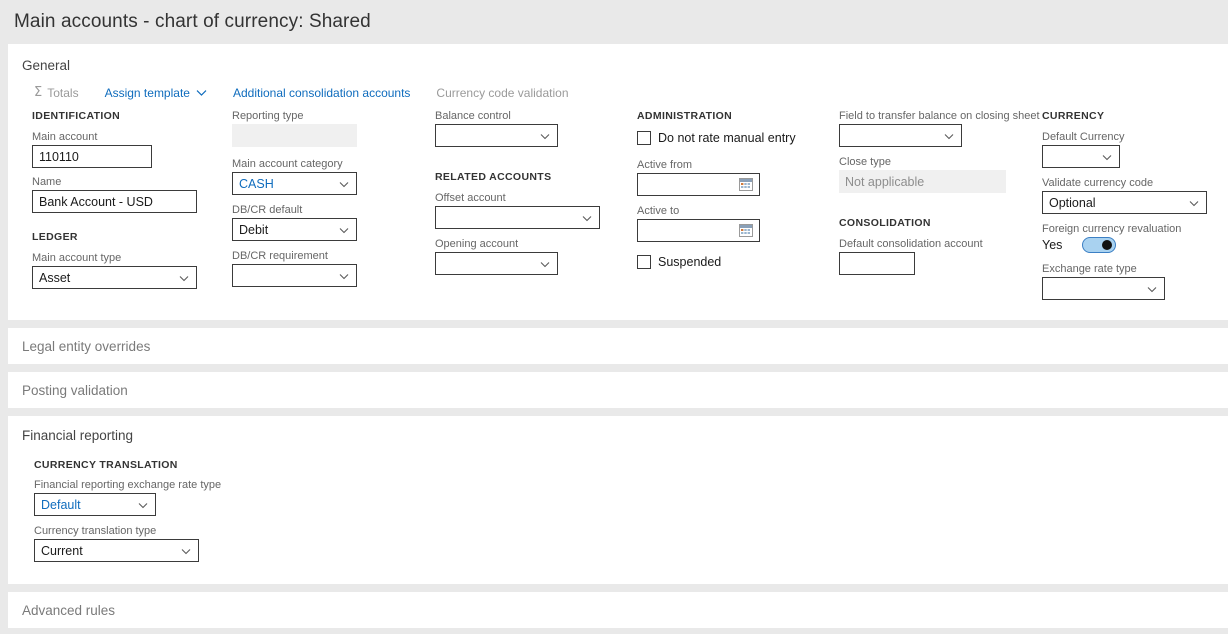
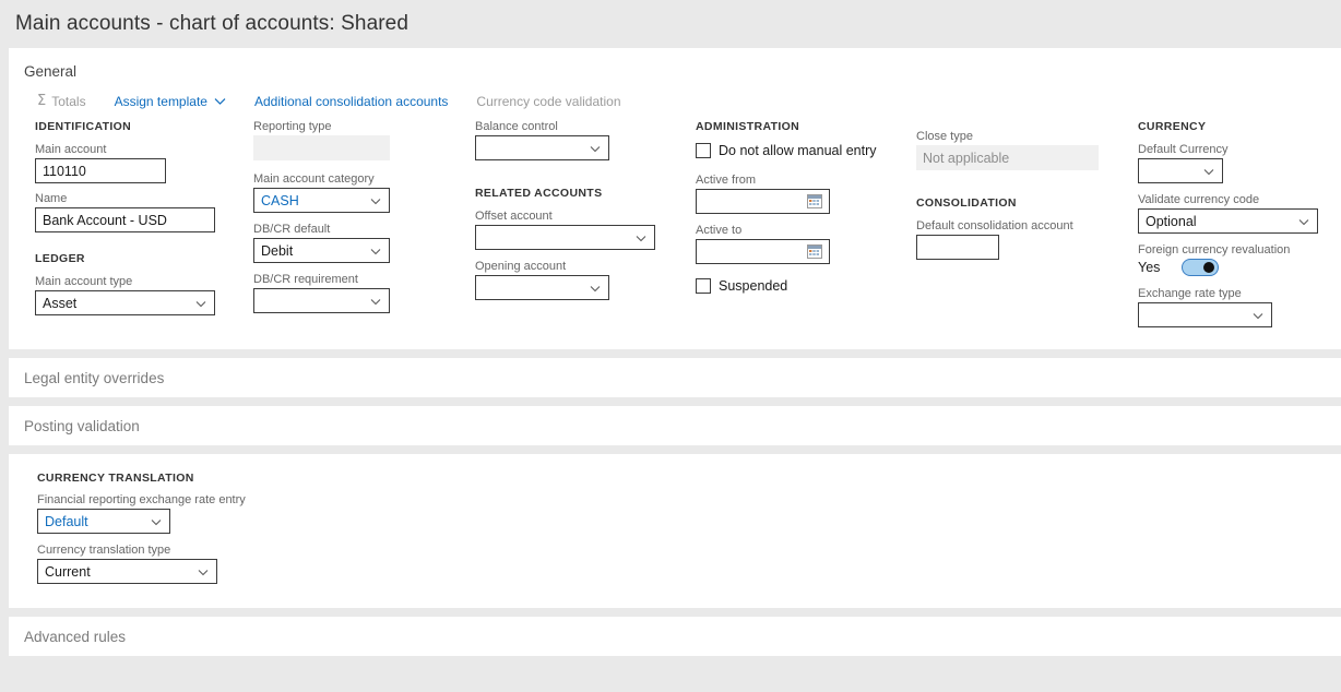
- Main accounts - chart of currency: Shared
+ Main accounts - chart of accounts: Shared
  General
  Σ
  Totals
  Assign template
  Additional consolidation accounts
  Currency code validation
  IDENTIFICATION
  Main account
  110110
  Name
  Bank Account - USD
  LEDGER
  Main account type
  Asset
  Reporting type
  Main account category
  CASH
  DB/CR default
  Debit
  DB/CR requirement
  Balance control
  RELATED ACCOUNTS
  Offset account
  Opening account
  ADMINISTRATION
- Do not rate manual entry
+ Do not allow manual entry
  Active from
  Active to
  Suspended
- Field to transfer balance on closing sheet
  Close type
  Not applicable
  CONSOLIDATION
  Default consolidation account
  CURRENCY
  Default Currency
  Validate currency code
  Optional
  Foreign currency revaluation
  Yes
  Exchange rate type
  Legal entity overrides
  Posting validation
- Financial reporting
  CURRENCY TRANSLATION
- Financial reporting exchange rate type
+ Financial reporting exchange rate entry
  Default
  Currency translation type
  Current
  Advanced rules
